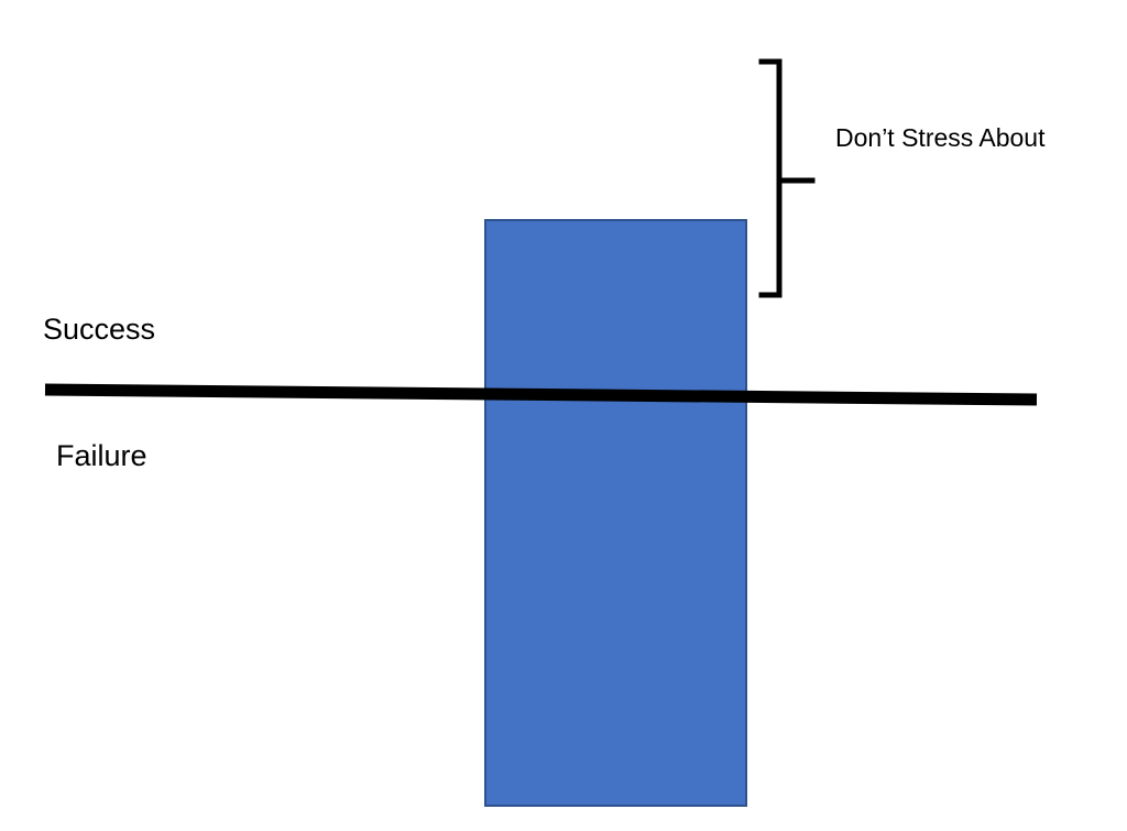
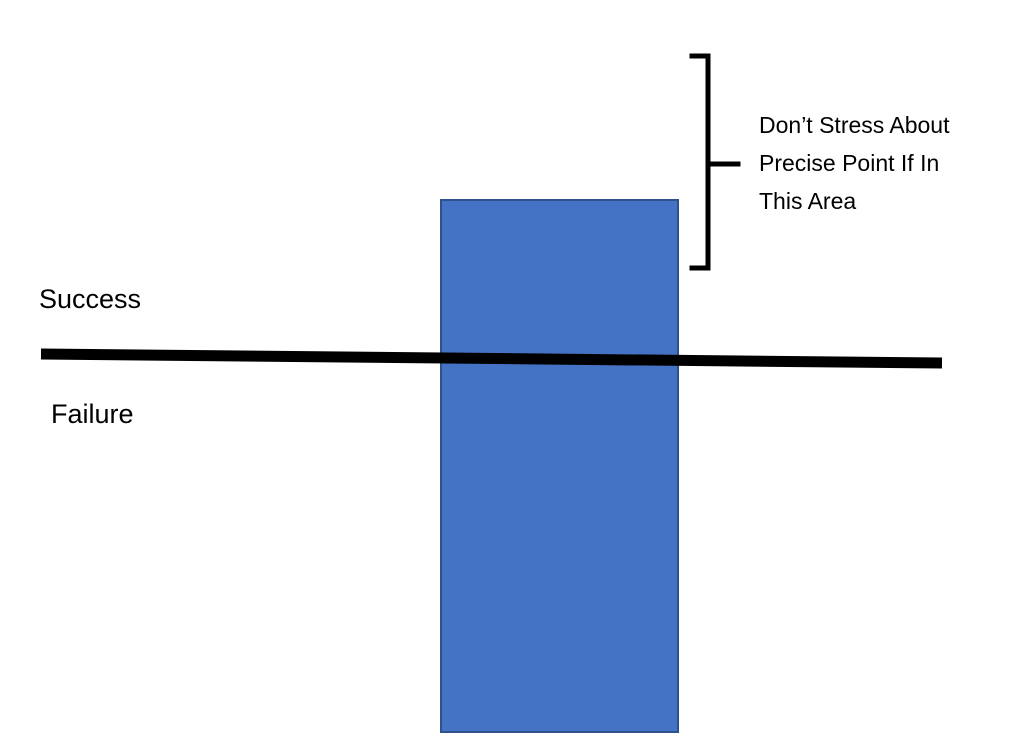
  Success
  Failure
  Don’t Stress About
+ Precise Point If In
+ This Area
